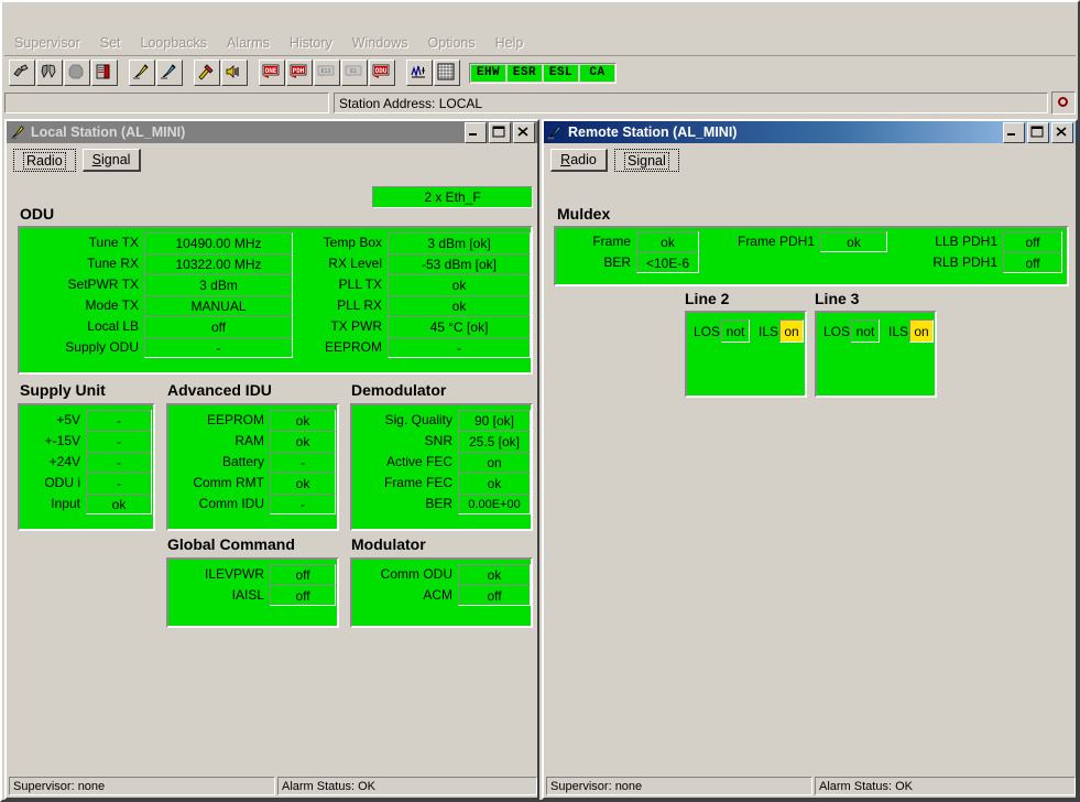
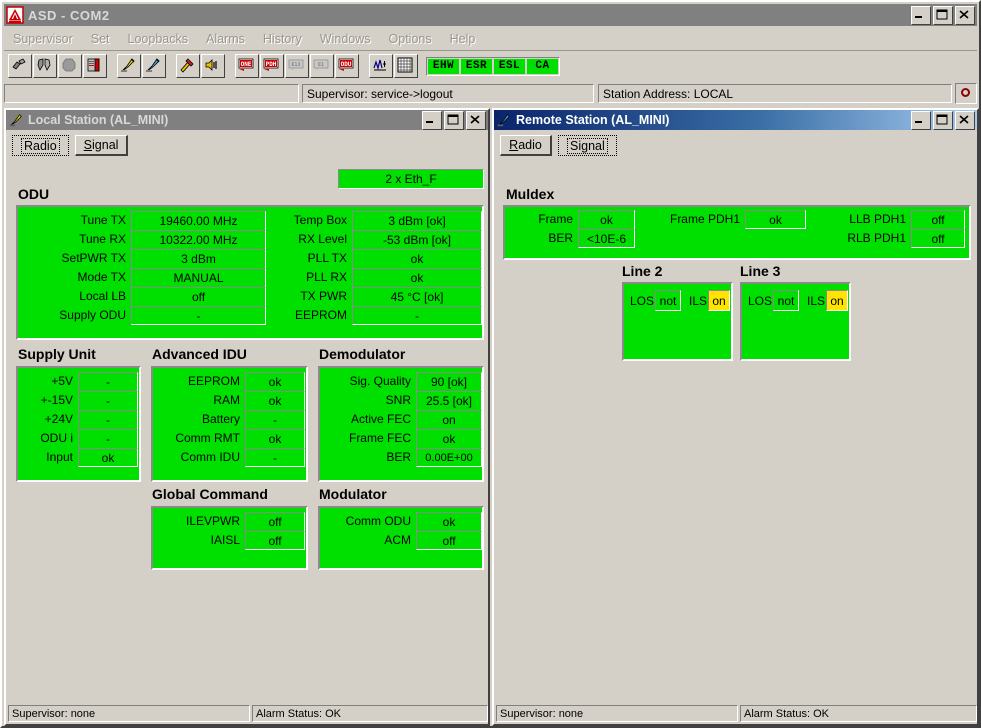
+ ASD - COM2
  Supervisor
  Set
  Loopbacks
  Alarms
  History
  Windows
  Options
  Help
  EHW
  ESR
  ESL
  CA
+ Supervisor: service->logout
  Station Address: LOCAL
  Local Station (AL_MINI)
  Radio
  Signal
  2 x Eth_F
  ODU
  Tune TX
  Tune RX
  SetPWR TX
  Mode TX
  Local LB
  Supply ODU
- 10490.00 MHz
+ 19460.00 MHz
  10322.00 MHz
  3 dBm
  MANUAL
  off
  -
  Temp Box
  RX Level
  PLL TX
  PLL RX
  TX PWR
  EEPROM
  3 dBm [ok]
  -53 dBm [ok]
  ok
  ok
  45 °C [ok]
  -
  Supply Unit
  +5V
  +-15V
  +24V
  ODU i
  Input
  -
  -
  -
  -
  ok
  Advanced IDU
  EEPROM
  RAM
  Battery
  Comm RMT
  Comm IDU
  ok
  ok
  -
  ok
  -
  Demodulator
  Sig. Quality
  SNR
  Active FEC
  Frame FEC
  BER
  90 [ok]
  25.5 [ok]
  on
  ok
  0.00E+00
  Global Command
  ILEVPWR
  IAISL
  off
  off
  Modulator
  Comm ODU
  ACM
  ok
  off
  Supervisor: none
  Alarm Status: OK
  Remote Station (AL_MINI)
  Radio
  Signal
  Muldex
  Frame
  BER
  ok
  <10E-6
  Frame PDH1
  ok
  LLB PDH1
  RLB PDH1
  off
  off
  Line 2
  LOS
  not
  ILS
  on
  Line 3
  LOS
  not
  ILS
  on
  Supervisor: none
  Alarm Status: OK
